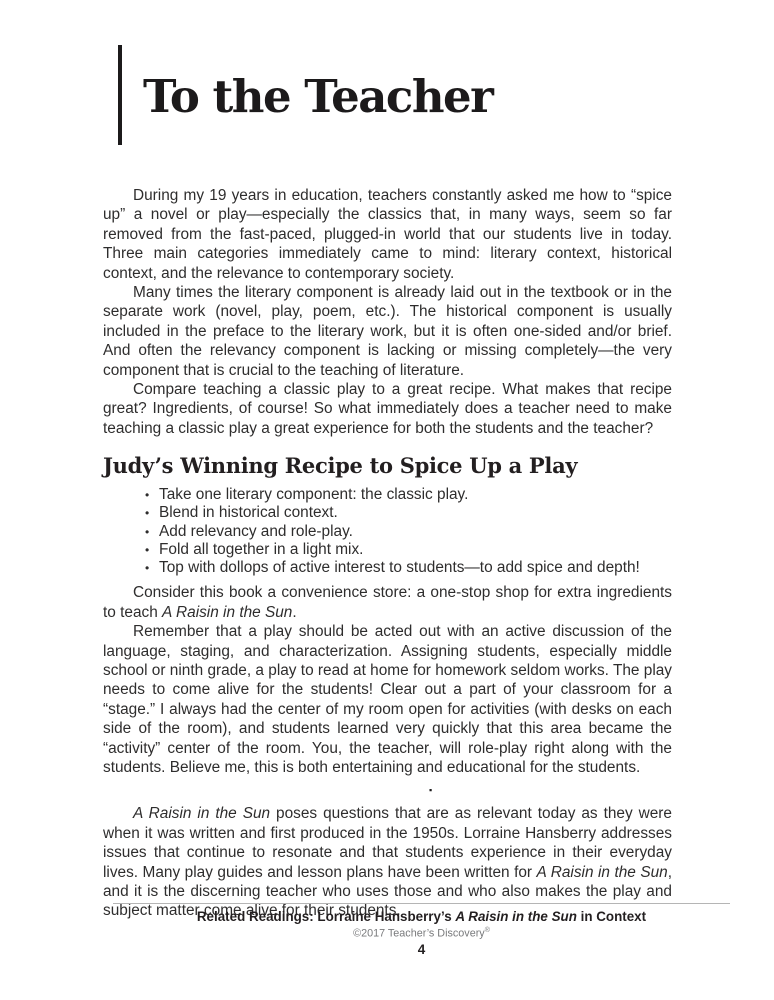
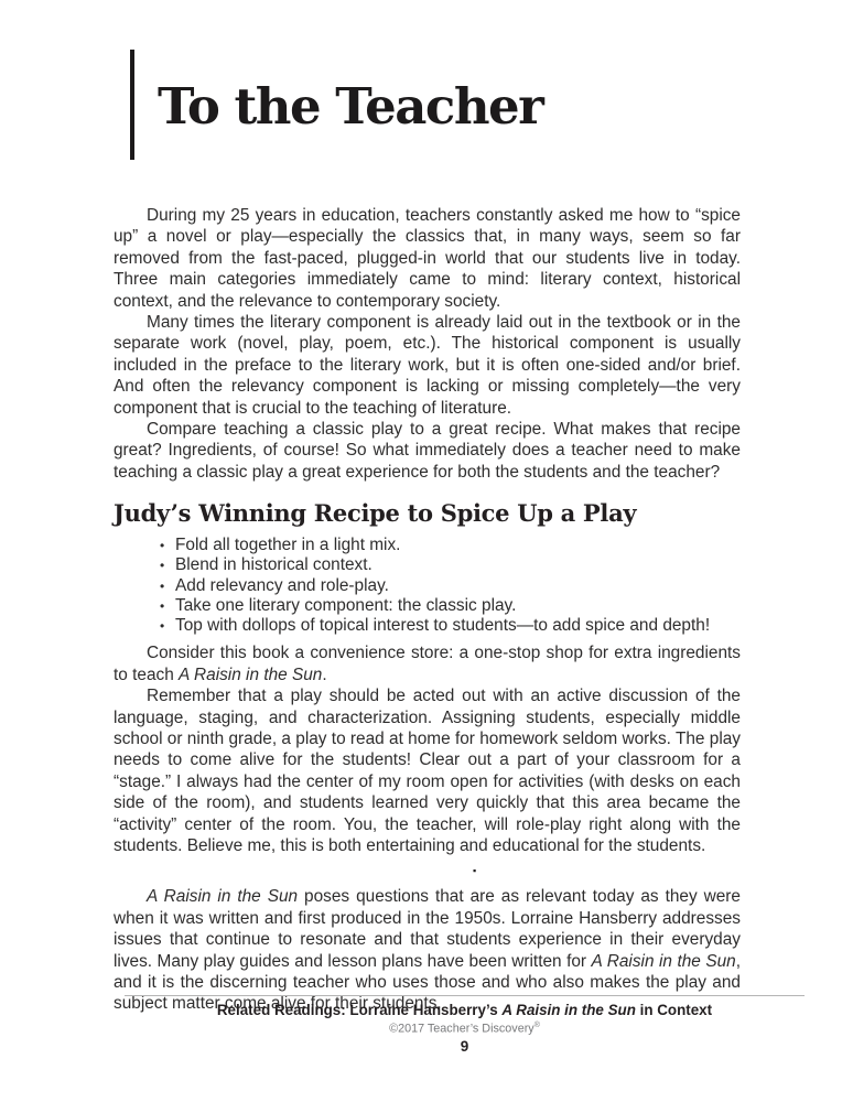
  To the Teacher
- During my 19 years in education, teachers constantly asked me how to “spice up” a novel or play—especially the classics that, in many ways, seem so far removed from the fast-paced, plugged-in world that our students live in today. Three main categories immediately came to mind: literary context, historical context, and the relevance to contemporary society.
+ During my 25 years in education, teachers constantly asked me how to “spice up” a novel or play—especially the classics that, in many ways, seem so far removed from the fast-paced, plugged-in world that our students live in today. Three main categories immediately came to mind: literary context, historical context, and the relevance to contemporary society.
  Many times the literary component is already laid out in the textbook or in the separate work (novel, play, poem, etc.). The historical component is usually included in the preface to the literary work, but it is often one-sided and/or brief. And often the relevancy component is lacking or missing completely—the very component that is crucial to the teaching of literature.
  Compare teaching a classic play to a great recipe. What makes that recipe great? Ingredients, of course! So what immediately does a teacher need to make teaching a classic play a great experience for both the students and the teacher?
  Judy’s Winning Recipe to Spice Up a Play
- Take one literary component: the classic play.
+ Fold all together in a light mix.
  Blend in historical context.
  Add relevancy and role-play.
- Fold all together in a light mix.
+ Take one literary component: the classic play.
- Top with dollops of active interest to students—to add spice and depth!
+ Top with dollops of topical interest to students—to add spice and depth!
  Consider this book a convenience store: a one-stop shop for extra ingredients to teach A Raisin in the Sun.
  Remember that a play should be acted out with an active discussion of the language, staging, and characterization. Assigning students, especially middle school or ninth grade, a play to read at home for homework seldom works. The play needs to come alive for the students! Clear out a part of your classroom for a “stage.” I always had the center of my room open for activities (with desks on each side of the room), and students learned very quickly that this area became the “activity” center of the room. You, the teacher, will role-play right along with the students. Believe me, this is both entertaining and educational for the students.
  ▪
  A Raisin in the Sun poses questions that are as relevant today as they were when it was written and first produced in the 1950s. Lorraine Hansberry addresses issues that continue to resonate and that students experience in their everyday lives. Many play guides and lesson plans have been written for A Raisin in the Sun, and it is the discerning teacher who uses those and who also makes the play and subject matter come alive for their students.
  Related Readings: Lorraine Hansberry’s A Raisin in the Sun in Context
  ©2017 Teacher’s Discovery
- 4
+ 9
